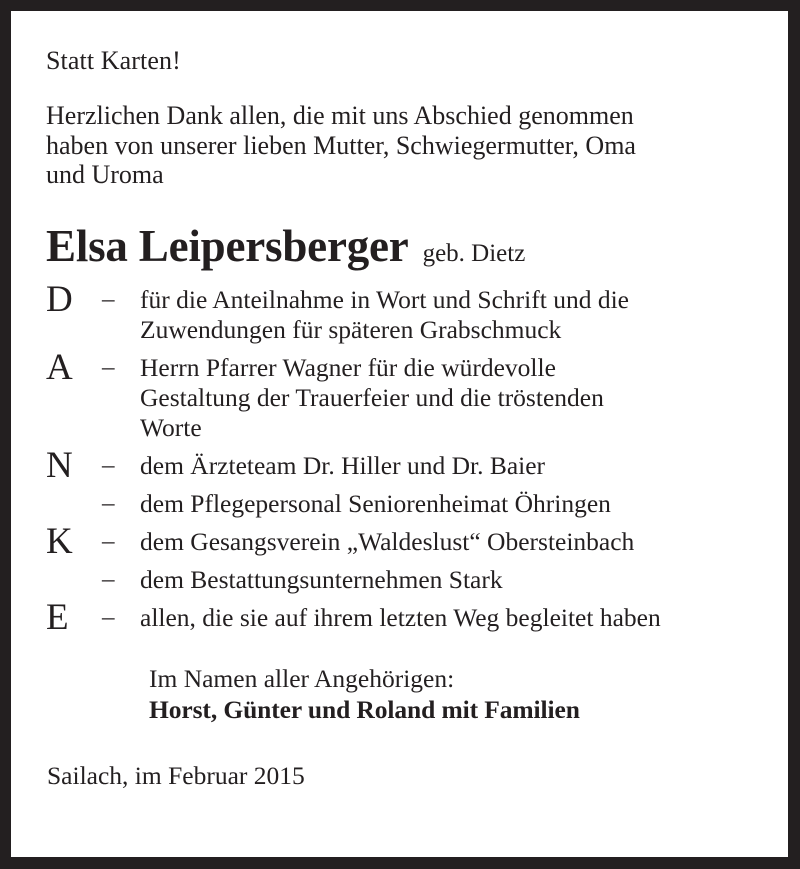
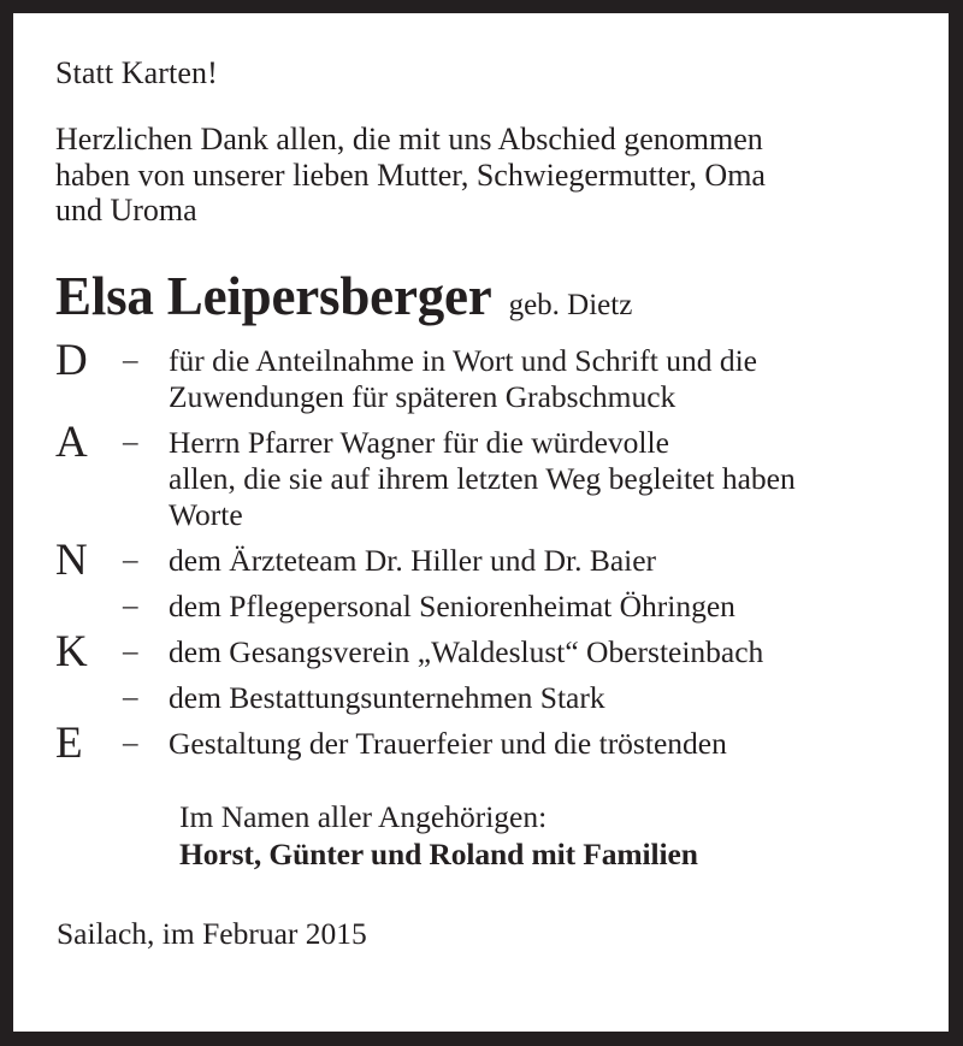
  Statt Karten!
  Herzlichen Dank allen, die mit uns Abschied genommen
  haben von unserer lieben Mutter, Schwiegermutter, Oma
  und Uroma
  Elsa Leipersberger
  geb. Dietz
  D	–	für die Anteilnahme in Wort und Schrift und die Zuwendungen für späteren Grabschmuck
- A	–	Herrn Pfarrer Wagner für die würdevolle Gestaltung der Trauerfeier und die tröstenden Worte
+ A	–	Herrn Pfarrer Wagner für die würdevolle allen, die sie auf ihrem letzten Weg begleitet haben Worte
  N	–	dem Ärzteteam Dr. Hiller und Dr. Baier
  	–	dem Pflegepersonal Seniorenheimat Öhringen
  K	–	dem Gesangsverein „Waldeslust“ Obersteinbach
  	–	dem Bestattungsunternehmen Stark
- E	–	allen, die sie auf ihrem letzten Weg begleitet haben
+ E	–	Gestaltung der Trauerfeier und die tröstenden
  Im Namen aller Angehörigen:
  Horst, Günter und Roland mit Familien
  Sailach, im Februar 2015
